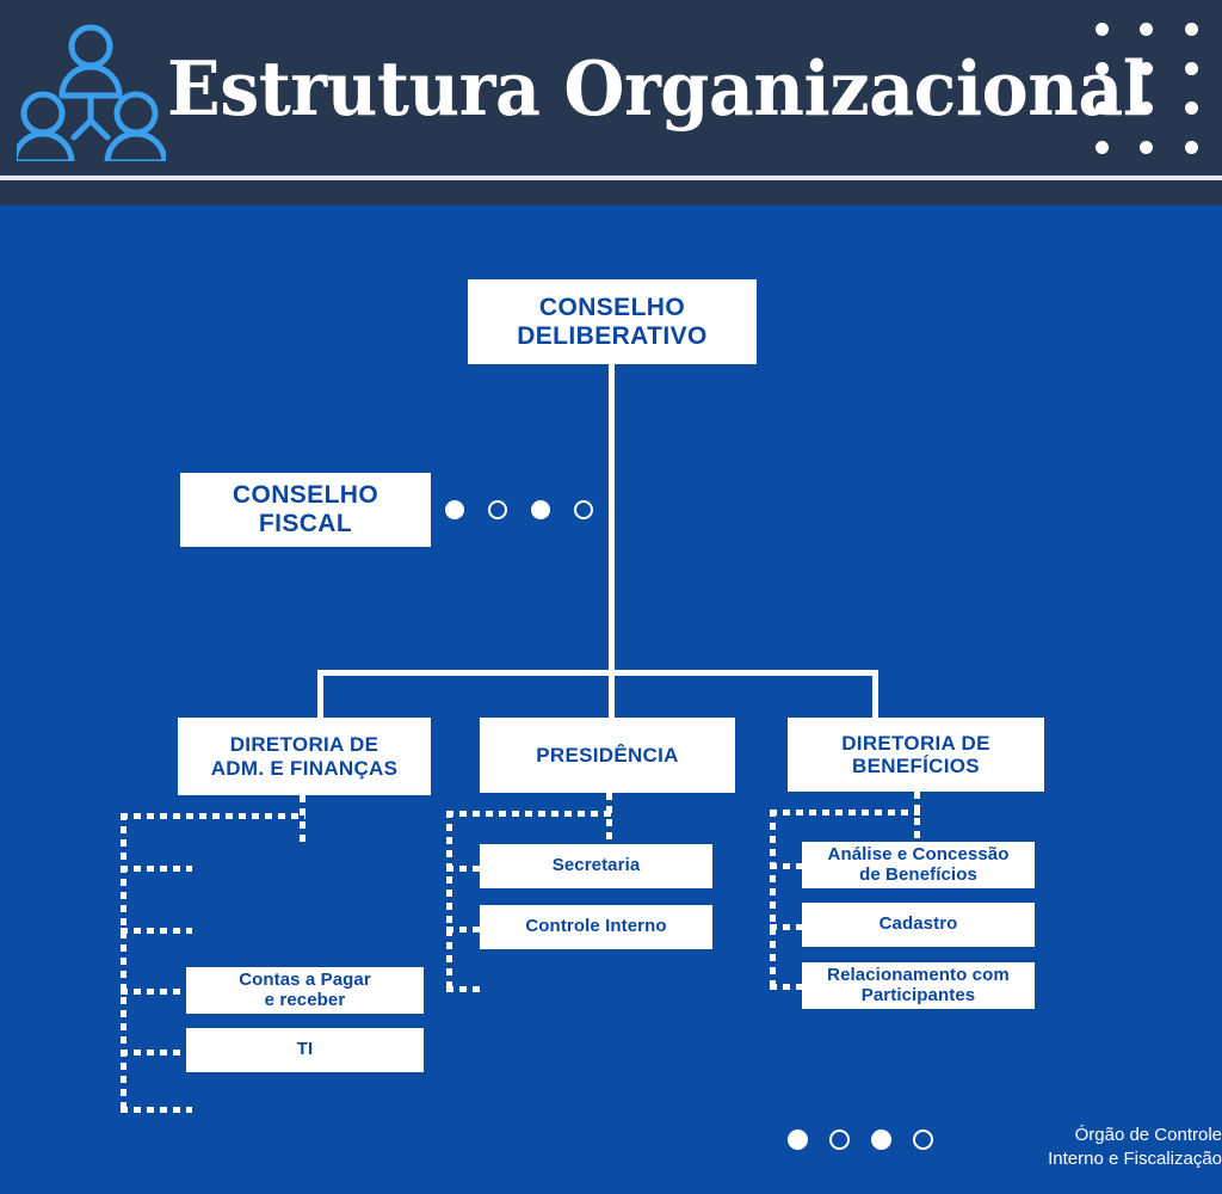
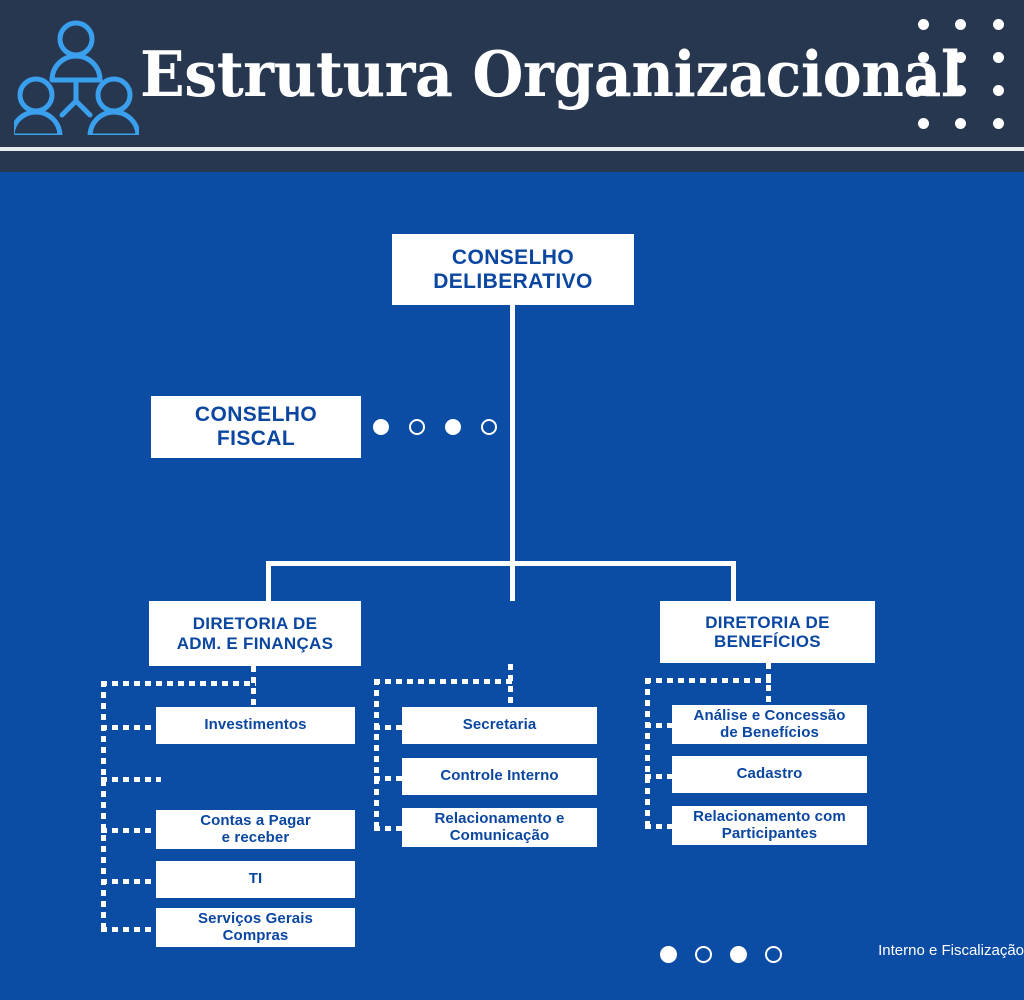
  Estrutura Organizacion
  CONSELHO
  DELIBERATIVO
  CONSELHO
  FISCAL
  DIRETORIA DE
  ADM. E FINANÇAS
- PRESIDÊNCIA
  DIRETORIA DE
  BENEFÍCIOS
+ Investimentos
  Contas a Pagar
  e receber
  TI
+ Serviços Gerais
+ Compras
  Secretaria
  Controle Interno
+ Relacionamento e
+ Comunicação
  Análise e Concessão
  de Benefícios
  Cadastro
  Relacionamento com
  Participantes
- Órgão de Controle
  Interno e Fiscalização
